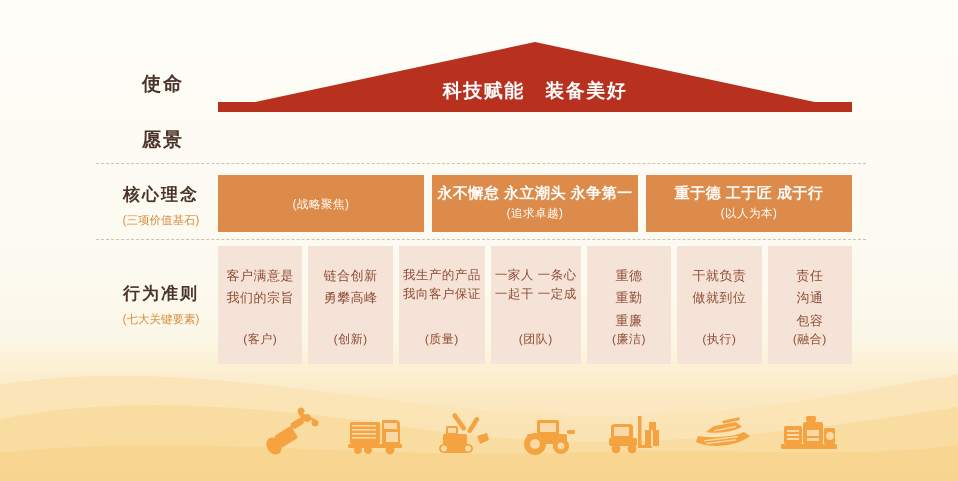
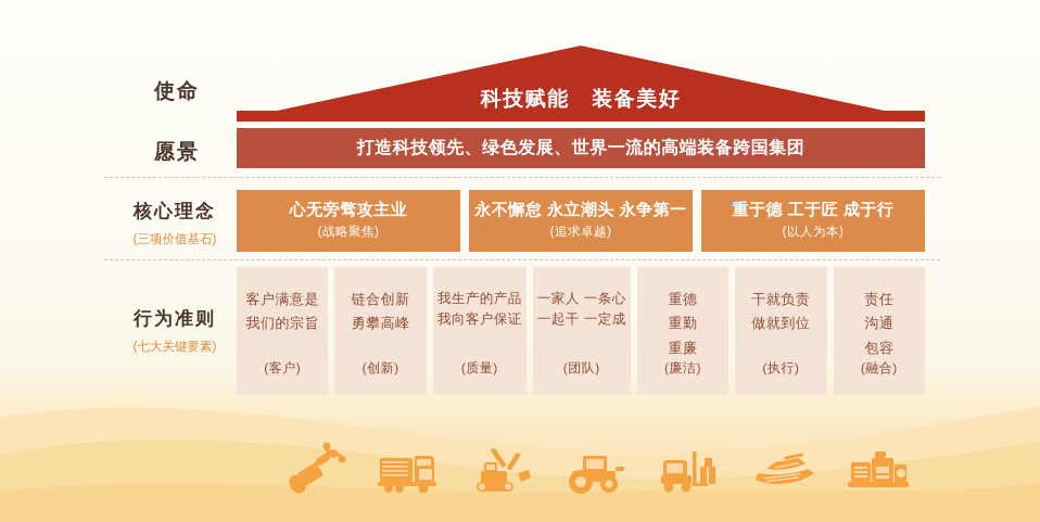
  使命
  愿景
  核心理念
  (三项价值基石)
  行为准则
  (七大关键要素)
  科技赋能 装备美好
+ 打造科技领先、绿色发展、世界一流的高端装备跨国集团
+ 心无旁骛攻主业
  (战略聚焦)
  永不懈怠 永立潮头 永争第一
  (追求卓越)
  重于德 工于匠 成于行
  (以人为本)
  客户满意是
  我们的宗旨
  (客户)
  链合创新
  勇攀高峰
  (创新)
  我生产的产品
  我向客户保证
  (质量)
  一家人 一条心
  一起干 一定成
  (团队)
  重德
  重勤
  重廉
  (廉洁)
  干就负责
  做就到位
  (执行)
  责任
  沟通
  包容
  (融合)
